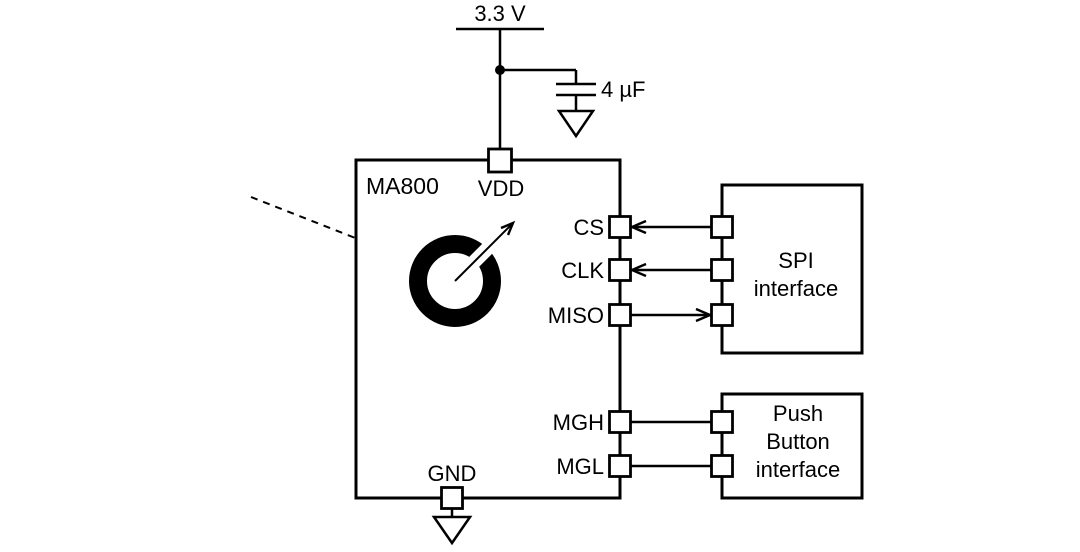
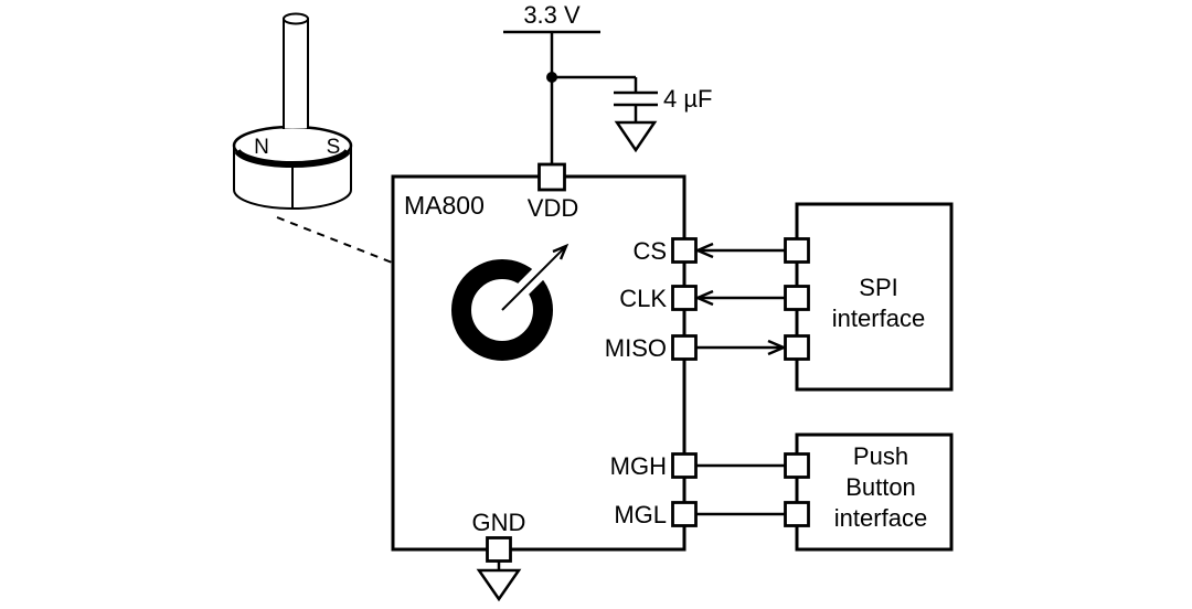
  3.3 V
  4 µF
+ N
+ S
  MA800
  VDD
  CS
  CLK
  MISO
  MGH
  MGL
  SPI
  interface
  Push
  Button
  interface
  GND
